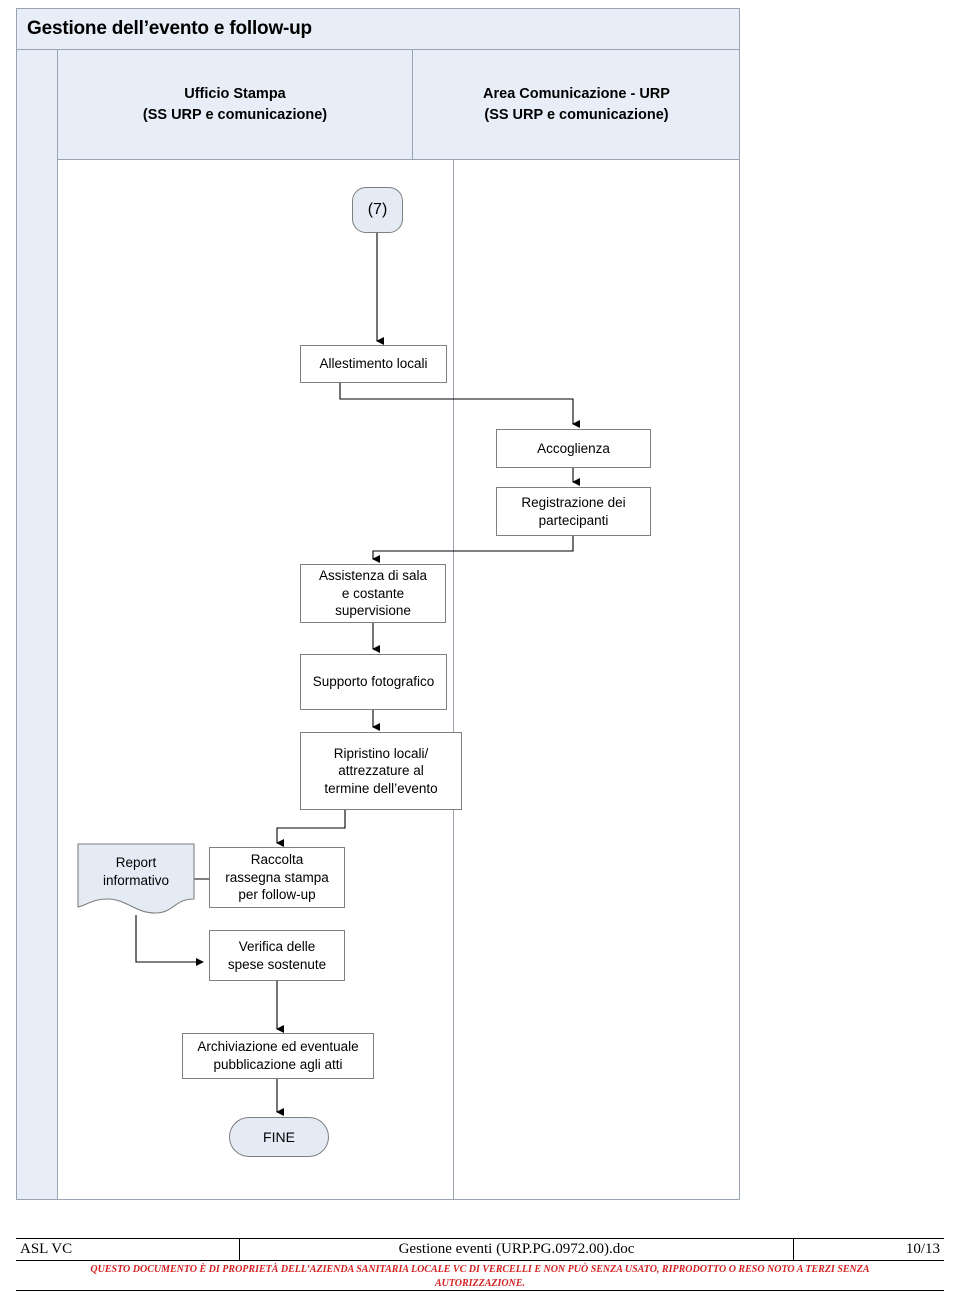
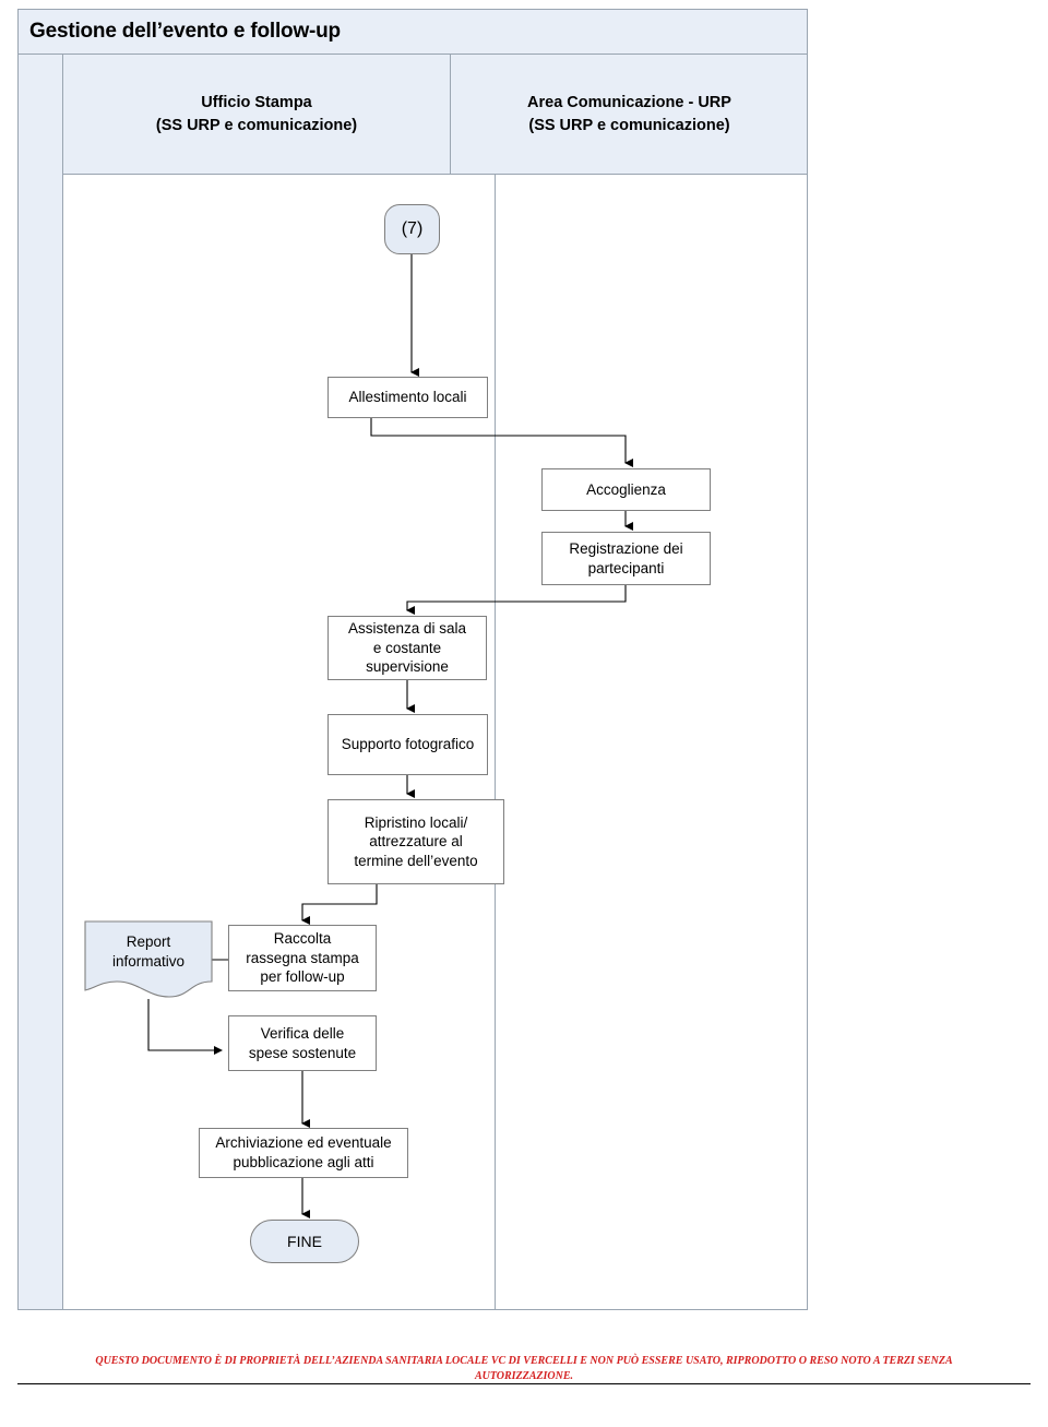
  Gestione dell’evento e follow-up
  Ufficio Stampa
  (SS URP e comunicazione)
  Area Comunicazione - URP
  (SS URP e comunicazione)
  (7)
  Allestimento locali
  Accoglienza
  Registrazione dei
  partecipanti
  Assistenza di sala
  e costante
  supervisione
  Supporto fotografico
  Ripristino locali/
  attrezzature al
  termine dell’evento
  Report
  informativo
  Raccolta
  rassegna stampa
  per follow-up
  Verifica delle
  spese sostenute
  Archiviazione ed eventuale
  pubblicazione agli atti
  FINE
- ASL VC
- Gestione eventi (URP.PG.0972.00).doc
- 10/13
- QUESTO DOCUMENTO È DI PROPRIETÀ DELL’AZIENDA SANITARIA LOCALE VC DI VERCELLI E NON PUÒ SENZA USATO, RIPRODOTTO O RESO NOTO A TERZI SENZA AUTORIZZAZIONE.
+ QUESTO DOCUMENTO È DI PROPRIETÀ DELL’AZIENDA SANITARIA LOCALE VC DI VERCELLI E NON PUÒ ESSERE USATO, RIPRODOTTO O RESO NOTO A TERZI SENZA AUTORIZZAZIONE.
